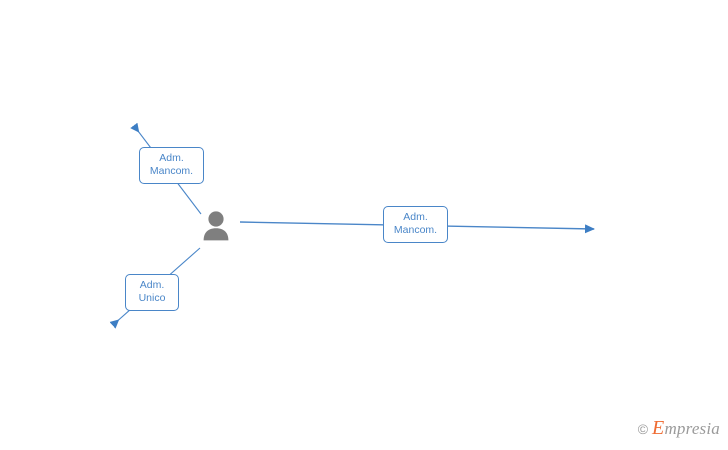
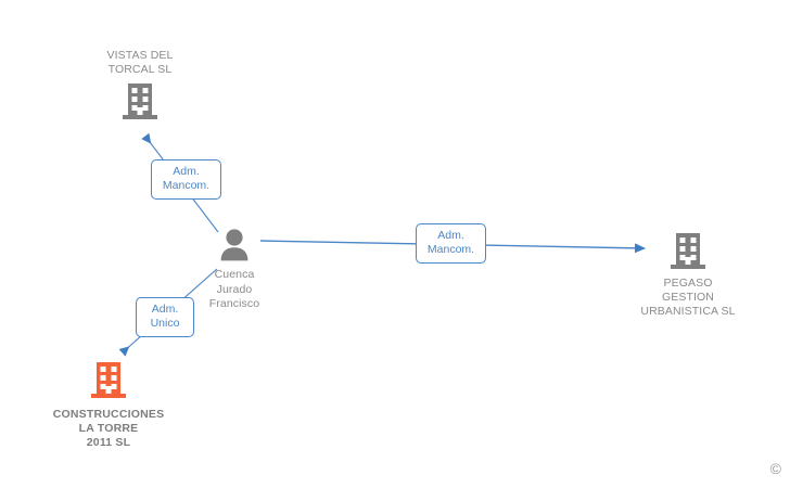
+ VISTAS DEL
+ TORCAL SL
+ Cuenca
+ Jurado
+ Francisco
+ PEGASO
+ GESTION
+ URBANISTICA SL
+ CONSTRUCCIONES
+ LA TORRE
+ 2011 SL
  Adm.
  Mancom.
  Adm.
  Mancom.
  Adm.
  Unico
  ©
- Empresia
